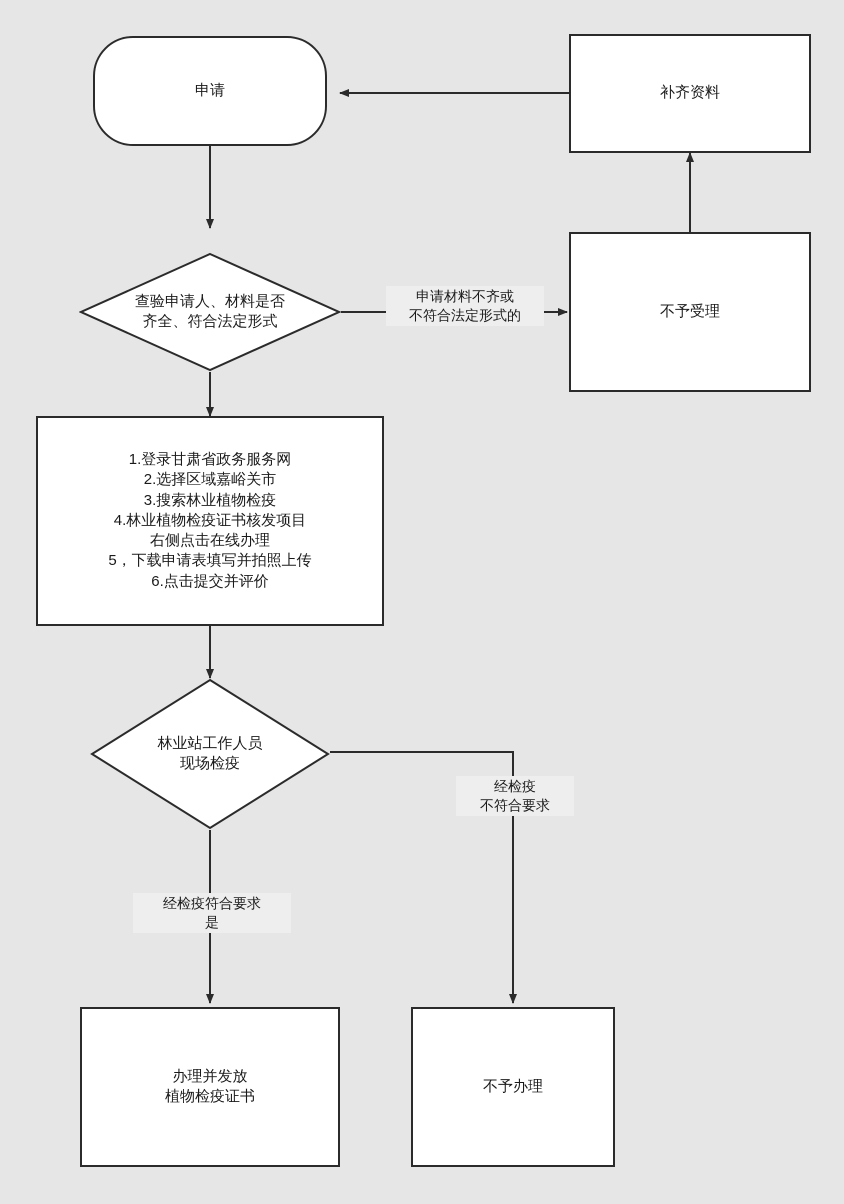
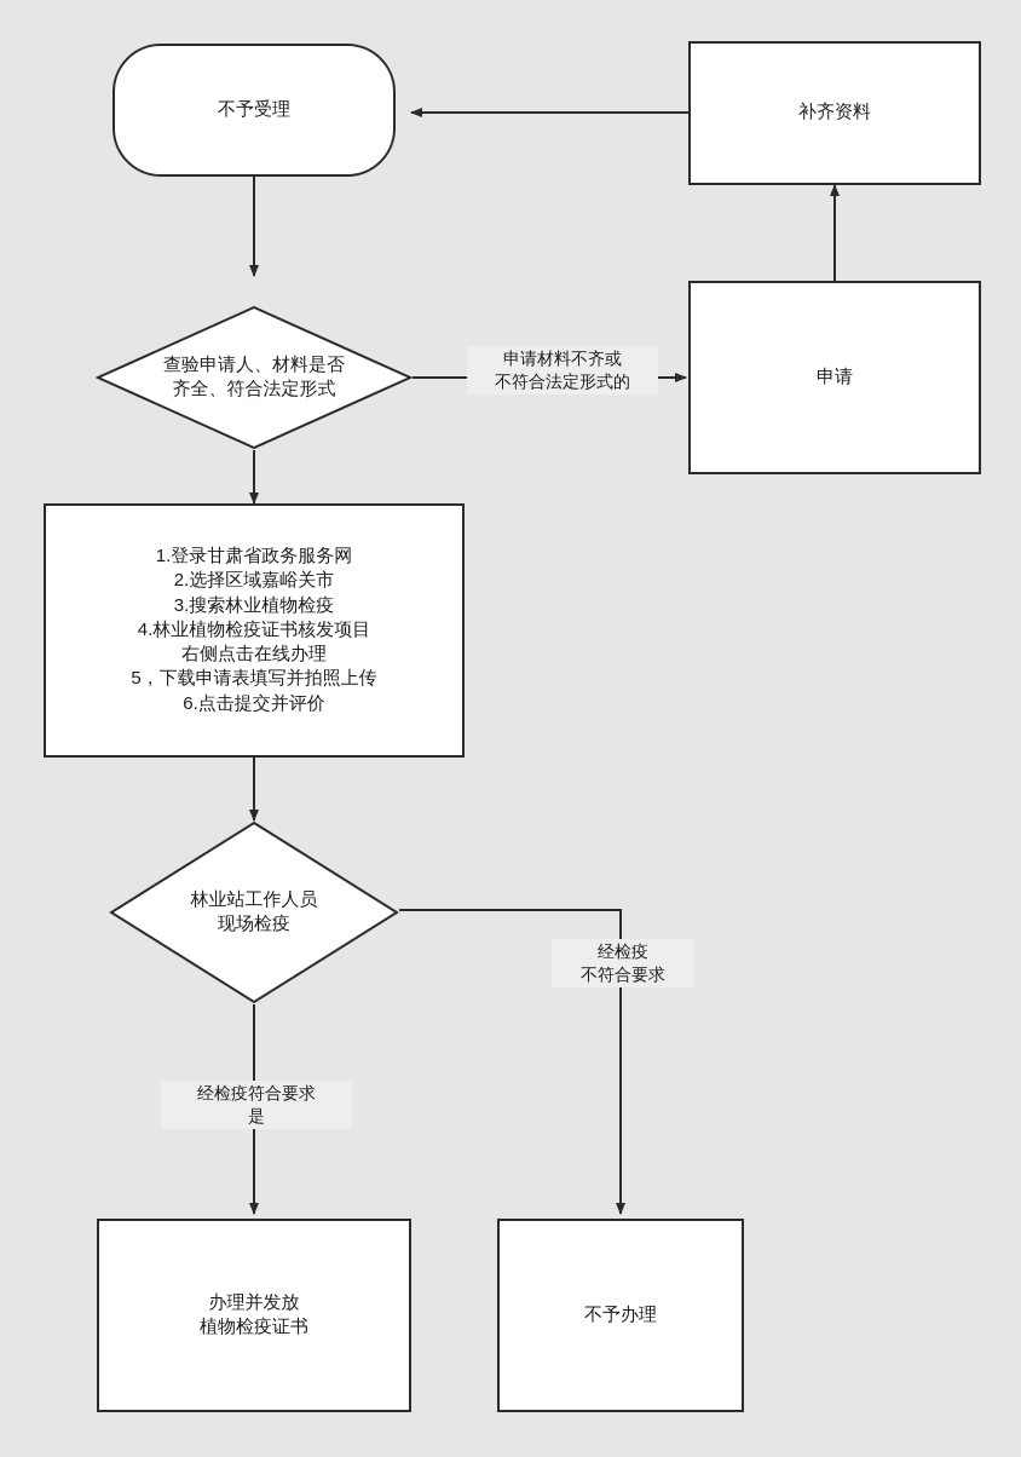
- 申请
+ 不予受理
  补齐资料
  查验申请人、材料是否
  齐全、符合法定形式
- 不予受理
+ 申请
  1.登录甘肃省政务服务网
  2.选择区域嘉峪关市
  3.搜索林业植物检疫
  4.林业植物检疫证书核发项目
  右侧点击在线办理
  5，下载申请表填写并拍照上传
  6.点击提交并评价
  林业站工作人员
  现场检疫
  办理并发放
  植物检疫证书
  不予办理
  申请材料不齐或
  不符合法定形式的
  经检疫
  不符合要求
  经检疫符合要求
  是
